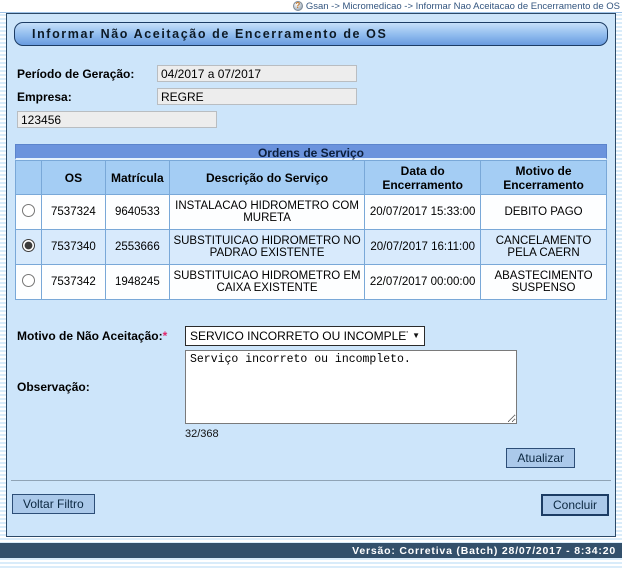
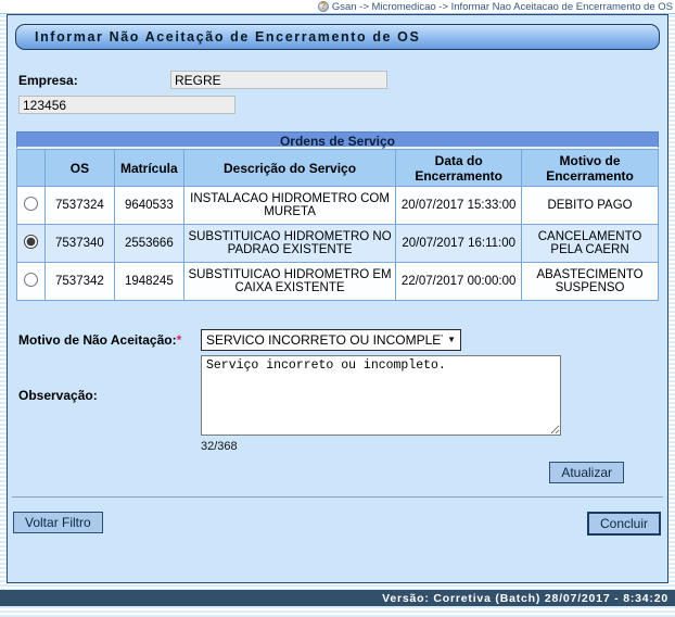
  ?
  Gsan -> Micromedicao -> Informar Nao Aceitacao de Encerramento de OS
  Informar Não Aceitação de Encerramento de OS
- Período de Geração:
- 04/2017 a 07/2017
  Empresa:
  REGRE
  123456
  Ordens de Serviço
  	OS	Matrícula	Descrição do Serviço	Data do Encerramento	Motivo de Encerramento
  	7537324	9640533	INSTALACAO HIDROMETRO COM MURETA	20/07/2017 15:33:00	DEBITO PAGO
  	7537340	2553666	SUBSTITUICAO HIDROMETRO NO PADRAO EXISTENTE	20/07/2017 16:11:00	CANCELAMENTO PELA CAERN
  	7537342	1948245	SUBSTITUICAO HIDROMETRO EM CAIXA EXISTENTE	22/07/2017 00:00:00	ABASTECIMENTO SUSPENSO
  Motivo de Não Aceitação:*
  SERVICO INCORRETO OU INCOMPLE
  ▼
  Observação:
  Serviço incorreto ou incompleto.
  32/368
  Atualizar
  Voltar Filtro
  Concluir
  Versão: Corretiva (Batch) 28/07/2017 - 8:34:20
